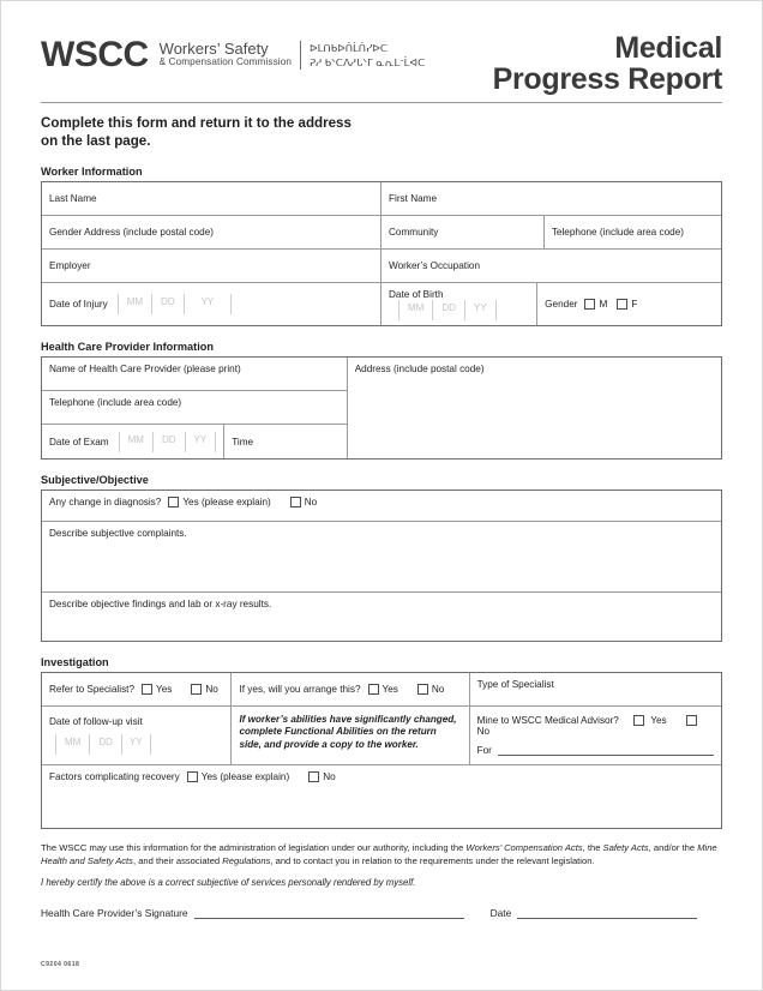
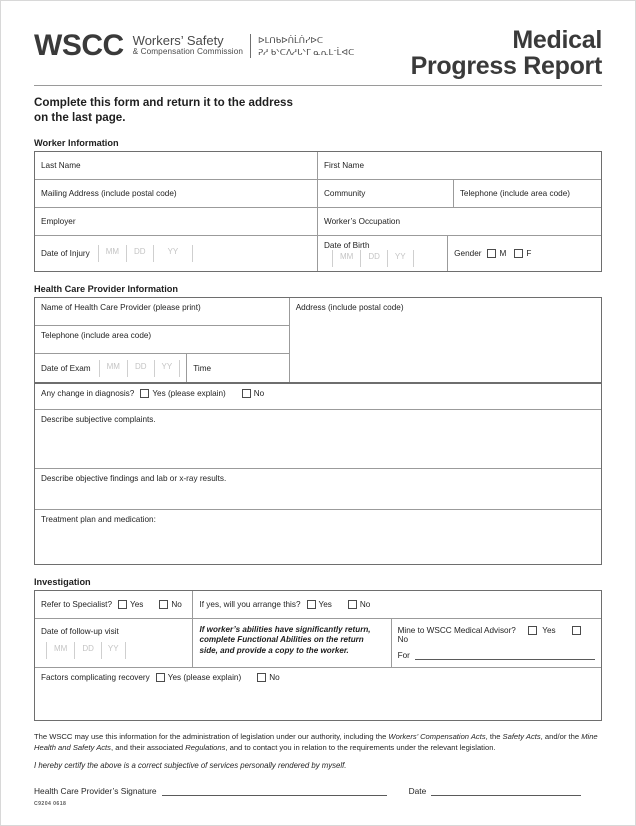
  WSCC
  Workers’ Safety
  & Compensation Commission
  ᐅᒪᑎᑲᐅᑏᒫᑏᓯᐅᑕ
  ᕈᓱ ᑲᐠᑕᐱᓱᒐᐠᒥ ᓇᕆᒪᐨᒫᐊᑕ
  Medical
  Progress Report
  Complete this form and return it to the address
  on the last page.
  Worker Information
  Last Name
  First Name
- Gender Address (include postal code)
+ Mailing Address (include postal code)
  Community
  Telephone (include area code)
  Employer
  Worker’s Occupation
  Date of Injury
  MM
  DD
  YY
  Date of Birth
  MM
  DD
  YY
  Gender
  M
  F
  Health Care Provider Information
  Name of Health Care Provider (please print)
  Telephone (include area code)
  Date of Exam
  MM
  DD
  YY
  Time
  Address (include postal code)
- Subjective/Objective
  Any change in diagnosis?
  Yes (please explain)
  No
  Describe subjective complaints.
  Describe objective findings and lab or x-ray results.
+ Treatment plan and medication:
  Investigation
  Refer to Specialist?
  Yes
  No
  If yes, will you arrange this?
  Yes
  No
- Type of Specialist
  Date of follow-up visit
  MM
  DD
  YY
- If worker’s abilities have significantly changed,
+ If worker’s abilities have significantly return,
  complete Functional Abilities on the return
  side, and provide a copy to the worker.
  Mine to WSCC Medical Advisor? Yes No
  For
  Factors complicating recovery
  Yes (please explain)
  No
  The WSCC may use this information for the administration of legislation under our authority, including the Workers’ Compensation Acts, the Safety Acts, and/or the Mine Health and Safety Acts, and their associated Regulations, and to contact you in relation to the requirements under the relevant legislation.
  I hereby certify the above is a correct subjective of services personally rendered by myself.
  Health Care Provider’s Signature
  Date
